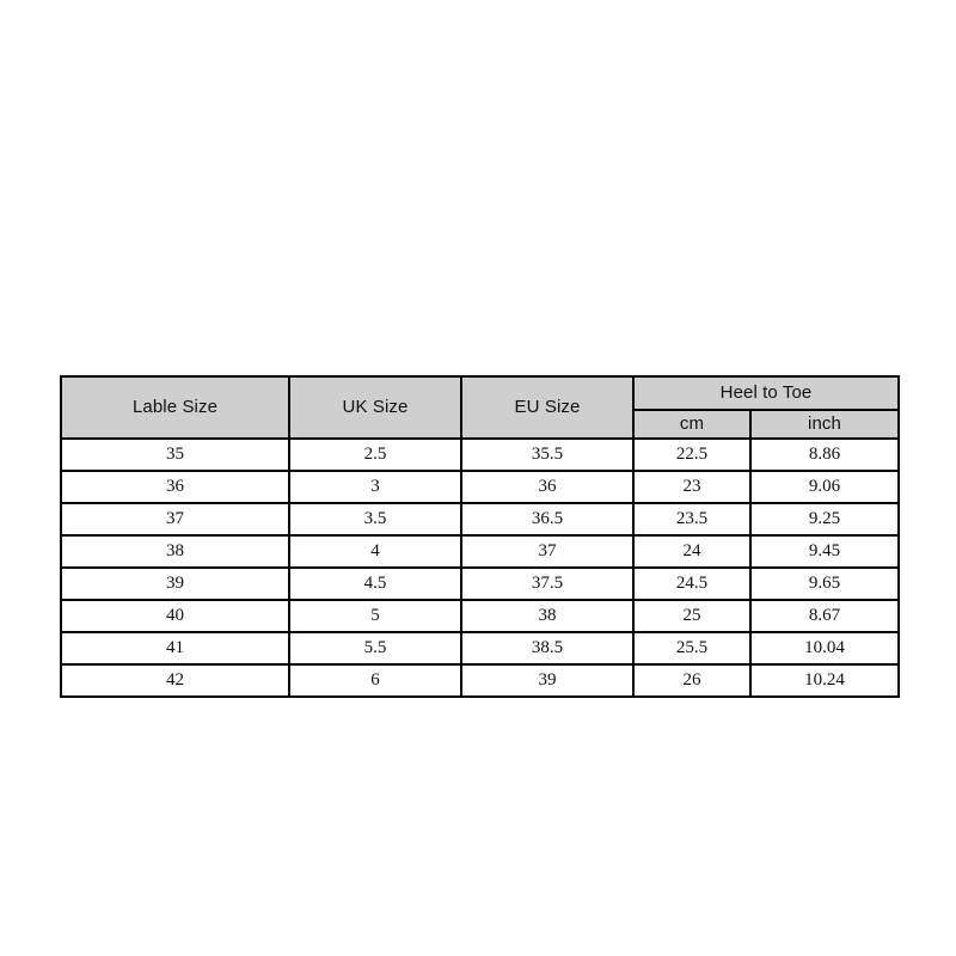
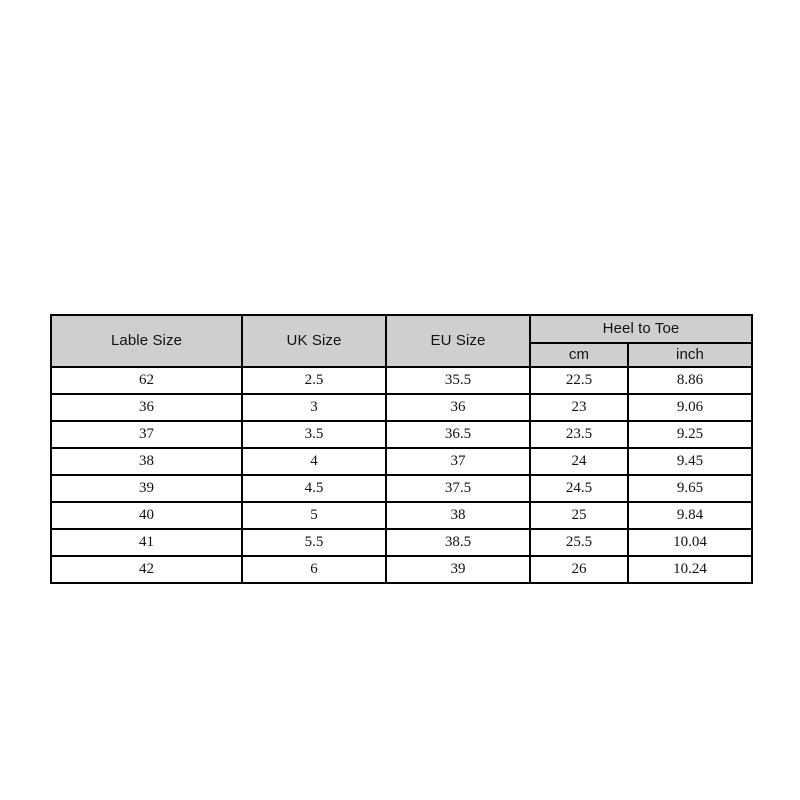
  Lable Size	UK Size	EU Size	Heel to Toe
  cm	inch
- 35	2.5	35.5	22.5	8.86
+ 62	2.5	35.5	22.5	8.86
  36	3	36	23	9.06
  37	3.5	36.5	23.5	9.25
  38	4	37	24	9.45
  39	4.5	37.5	24.5	9.65
- 40	5	38	25	8.67
+ 40	5	38	25	9.84
  41	5.5	38.5	25.5	10.04
  42	6	39	26	10.24
